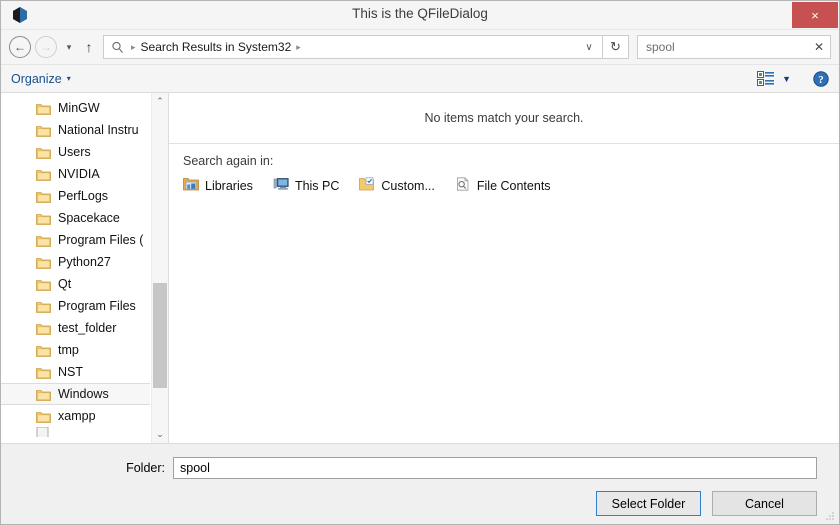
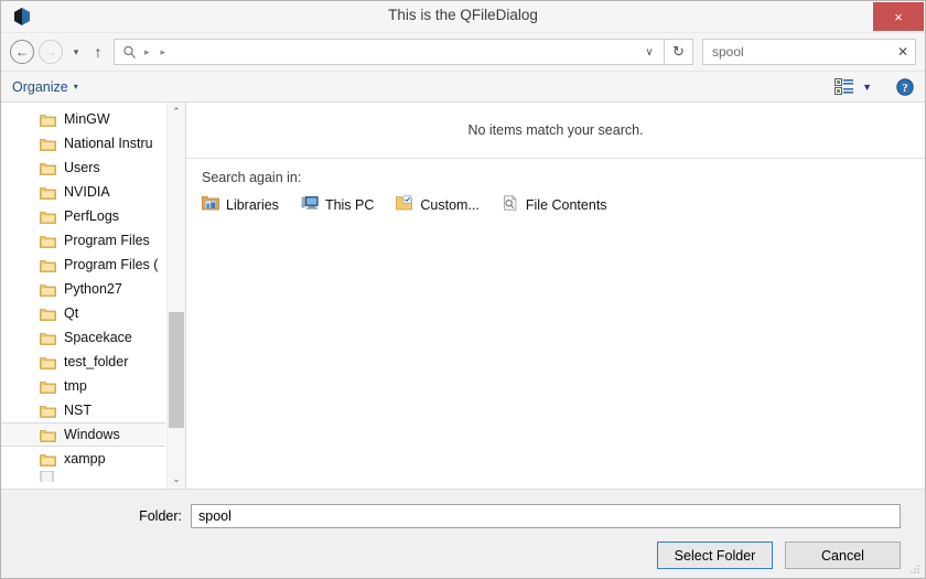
  This is the QFileDialog
  ×
  ←
  →
  ▾
  ↑
  ▸
- Search Results in System32
  ▸
  ∨
  ↻
  spool
  ✕
  Organize
  ▾
  ▼
  ?
  MinGW
  National Instru
  Users
  NVIDIA
  PerfLogs
- Spacekace
+ Program Files
  Program Files (
  Python27
  Qt
- Program Files
+ Spacekace
  test_folder
  tmp
  NST
  Windows
  xampp
  ⌃
  ⌄
  No items match your search.
  Search again in:
  Libraries
  This PC
  Custom...
  File Contents
  Folder:
  spool
  Select Folder
  Cancel
